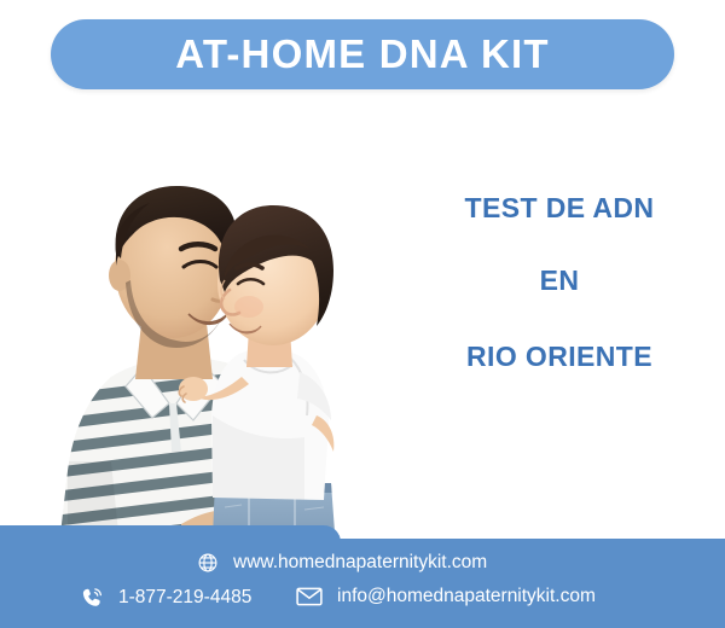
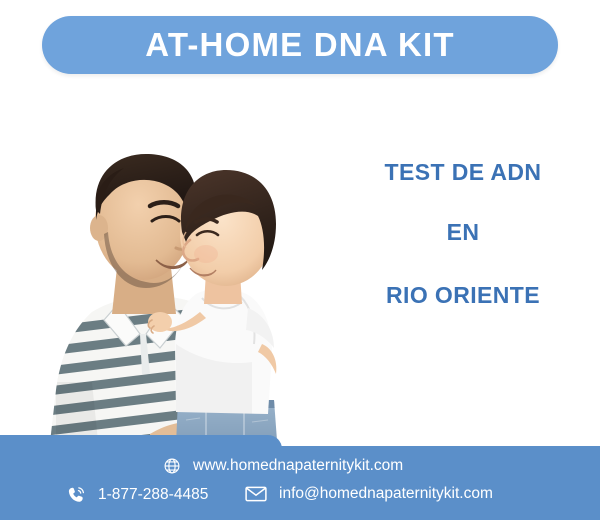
  AT-HOME DNA KIT
  TEST DE ADN
  EN
  RIO ORIENTE
  www.homednapaternitykit.com
- 1-877-219-4485
+ 1-877-288-4485
  info@homednapaternitykit.com
